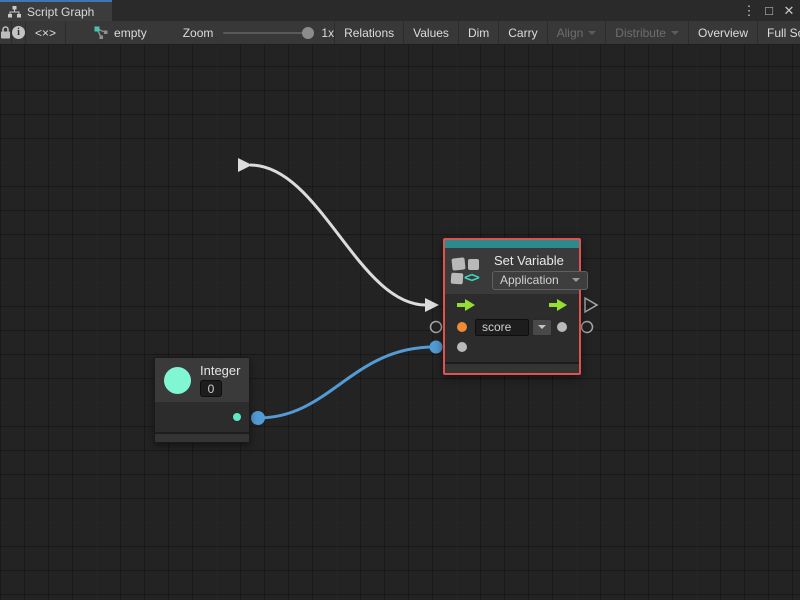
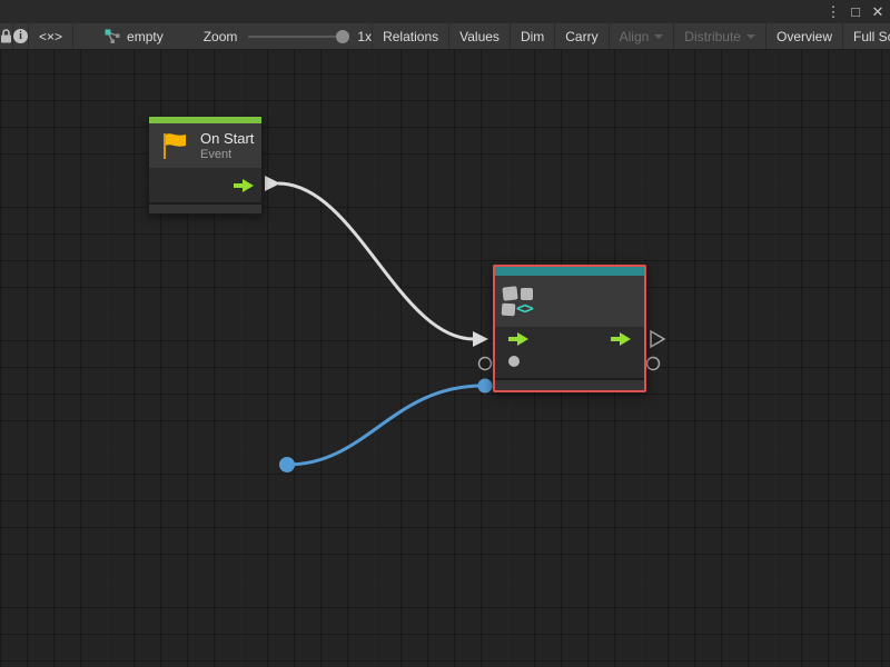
- Script Graph
  ⋮
  □
  ✕
  i
  <×>
  empty
  Zoom
  1x
  Relations
  Values
  Dim
  Carry
  Align
  Distribute
  Overview
+ On Start
+ Event
  <>
- Set Variable
- Application
- score
- Integer
- 0
